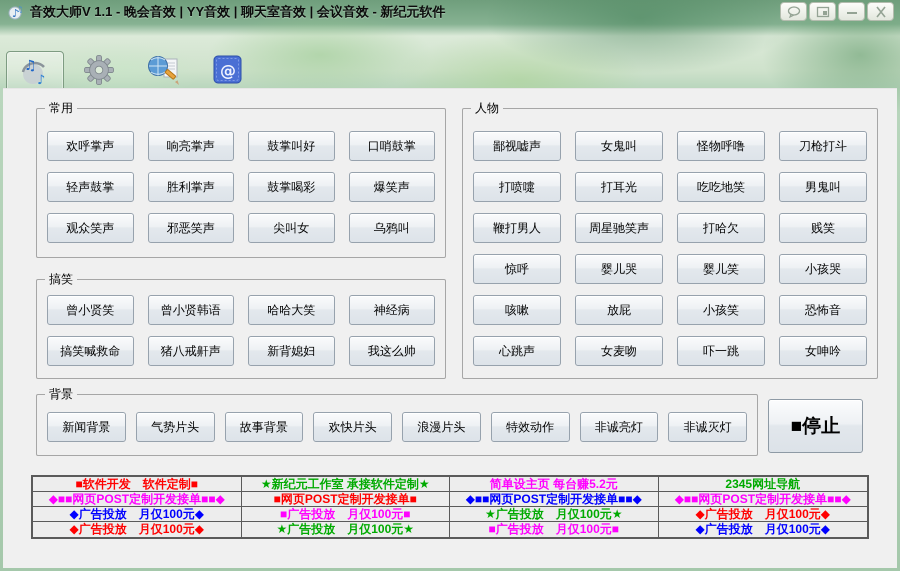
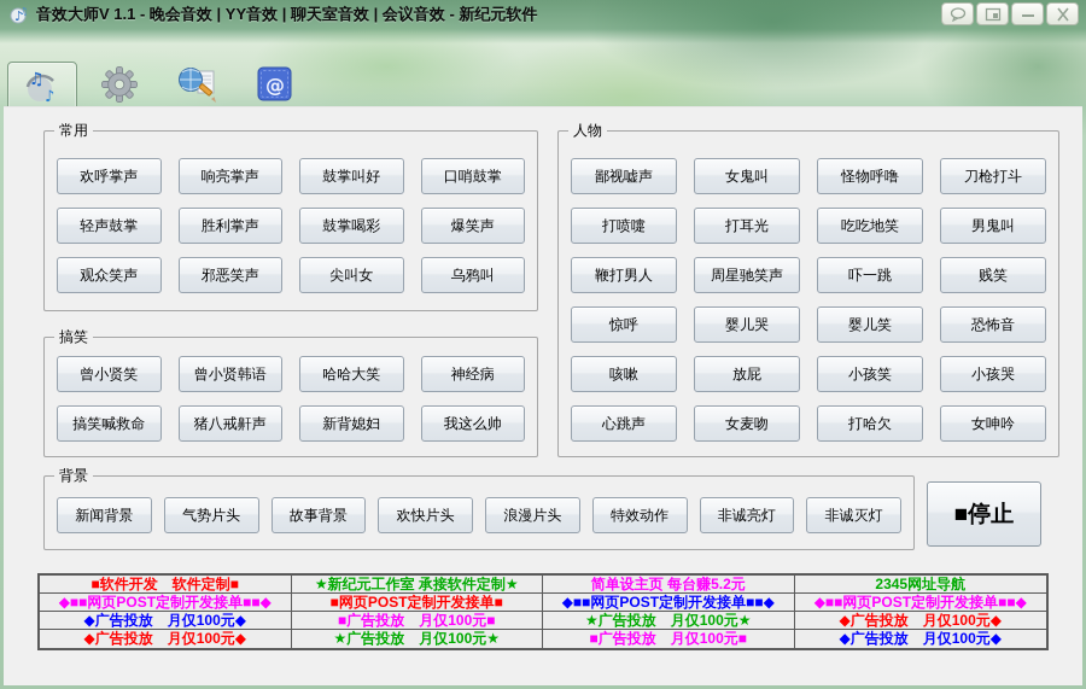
  ♪
  ♫
  音效大师V 1.1 - 晚会音效 | YY音效 | 聊天室音效 | 会议音效 - 新纪元软件
  ♫
  ♪
  @
  常用
  欢呼掌声
  响亮掌声
  鼓掌叫好
  口哨鼓掌
  轻声鼓掌
  胜利掌声
  鼓掌喝彩
  爆笑声
  观众笑声
  邪恶笑声
  尖叫女
  乌鸦叫
  搞笑
  曾小贤笑
  曾小贤韩语
  哈哈大笑
  神经病
  搞笑喊救命
  猪八戒鼾声
  新背媳妇
  我这么帅
  人物
  鄙视嘘声
  女鬼叫
  怪物呼噜
  刀枪打斗
  打喷嚏
  打耳光
  吃吃地笑
  男鬼叫
  鞭打男人
  周星驰笑声
- 打哈欠
+ 吓一跳
  贱笑
  惊呼
  婴儿哭
  婴儿笑
- 小孩哭
+ 恐怖音
  咳嗽
  放屁
  小孩笑
- 恐怖音
+ 小孩哭
  心跳声
  女麦吻
- 吓一跳
+ 打哈欠
  女呻吟
  背景
  新闻背景
  气势片头
  故事背景
  欢快片头
  浪漫片头
  特效动作
  非诚亮灯
  非诚灭灯
  ■停止
  ■软件开发 软件定制■
  ★新纪元工作室 承接软件定制★
  简单设主页 每台赚5.2元
  2345网址导航
  ◆■■网页POST定制开发接单■■◆
  ■网页POST定制开发接单■
  ◆■■网页POST定制开发接单■■◆
  ◆■■网页POST定制开发接单■■◆
  ◆广告投放 月仅100元◆
  ■广告投放 月仅100元■
  ★广告投放 月仅100元★
  ◆广告投放 月仅100元◆
  ◆广告投放 月仅100元◆
  ★广告投放 月仅100元★
  ■广告投放 月仅100元■
  ◆广告投放 月仅100元◆
